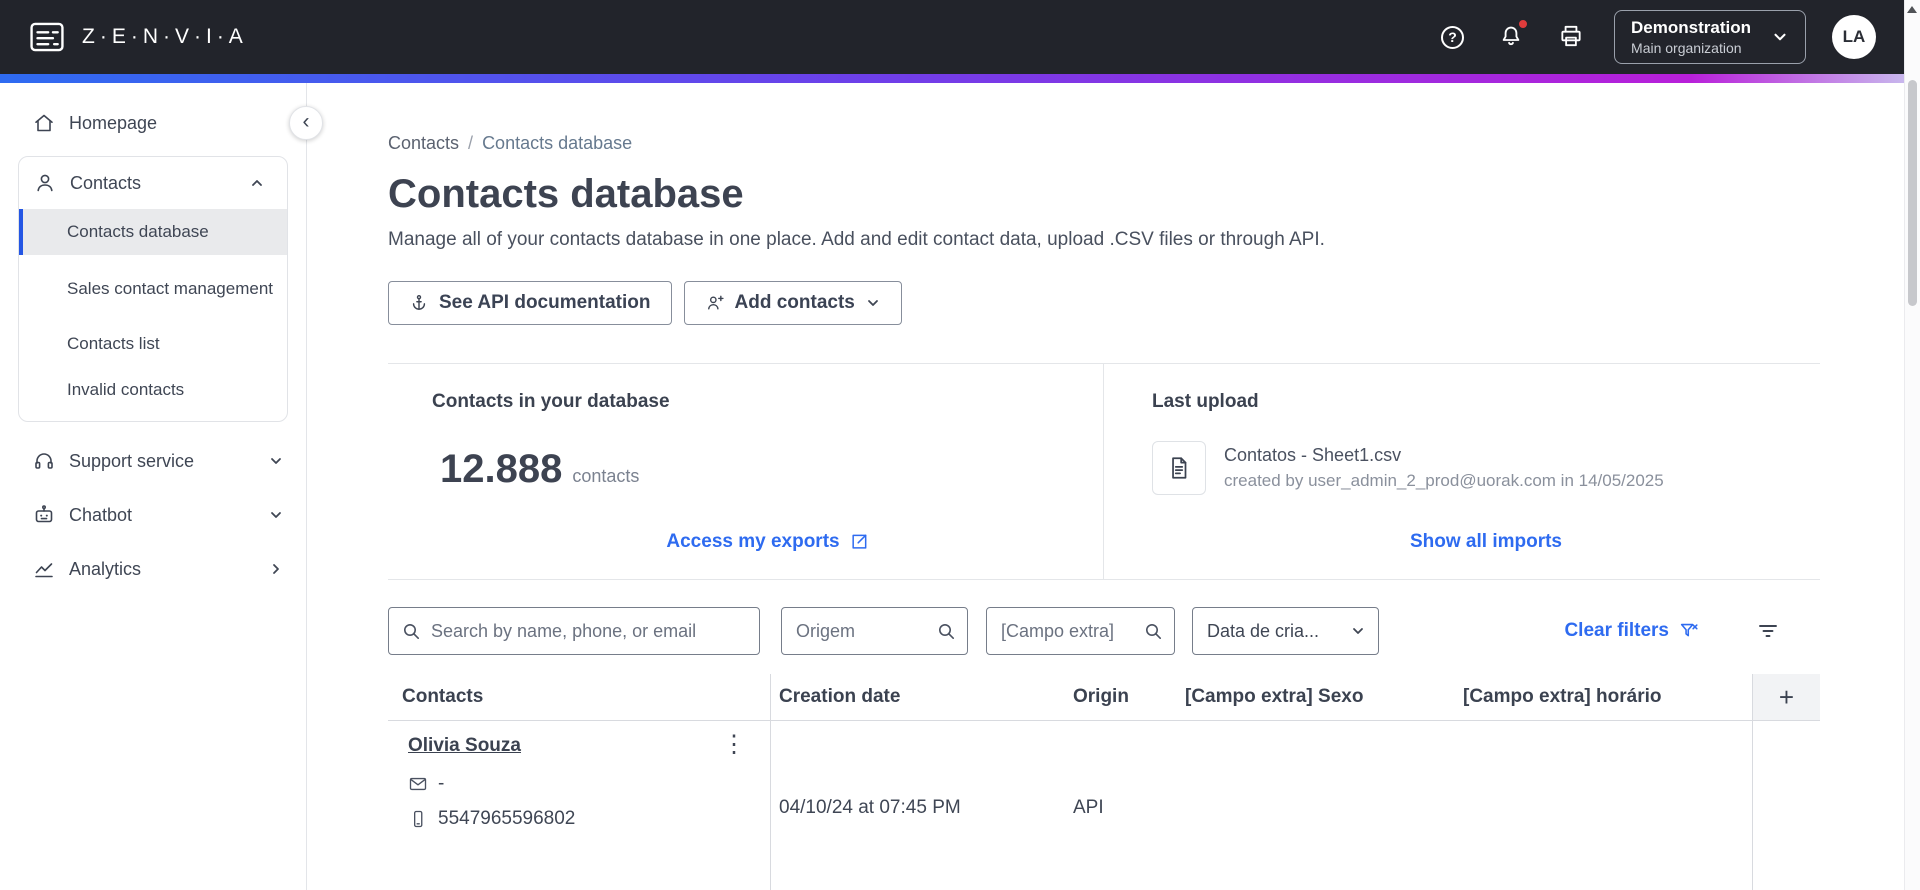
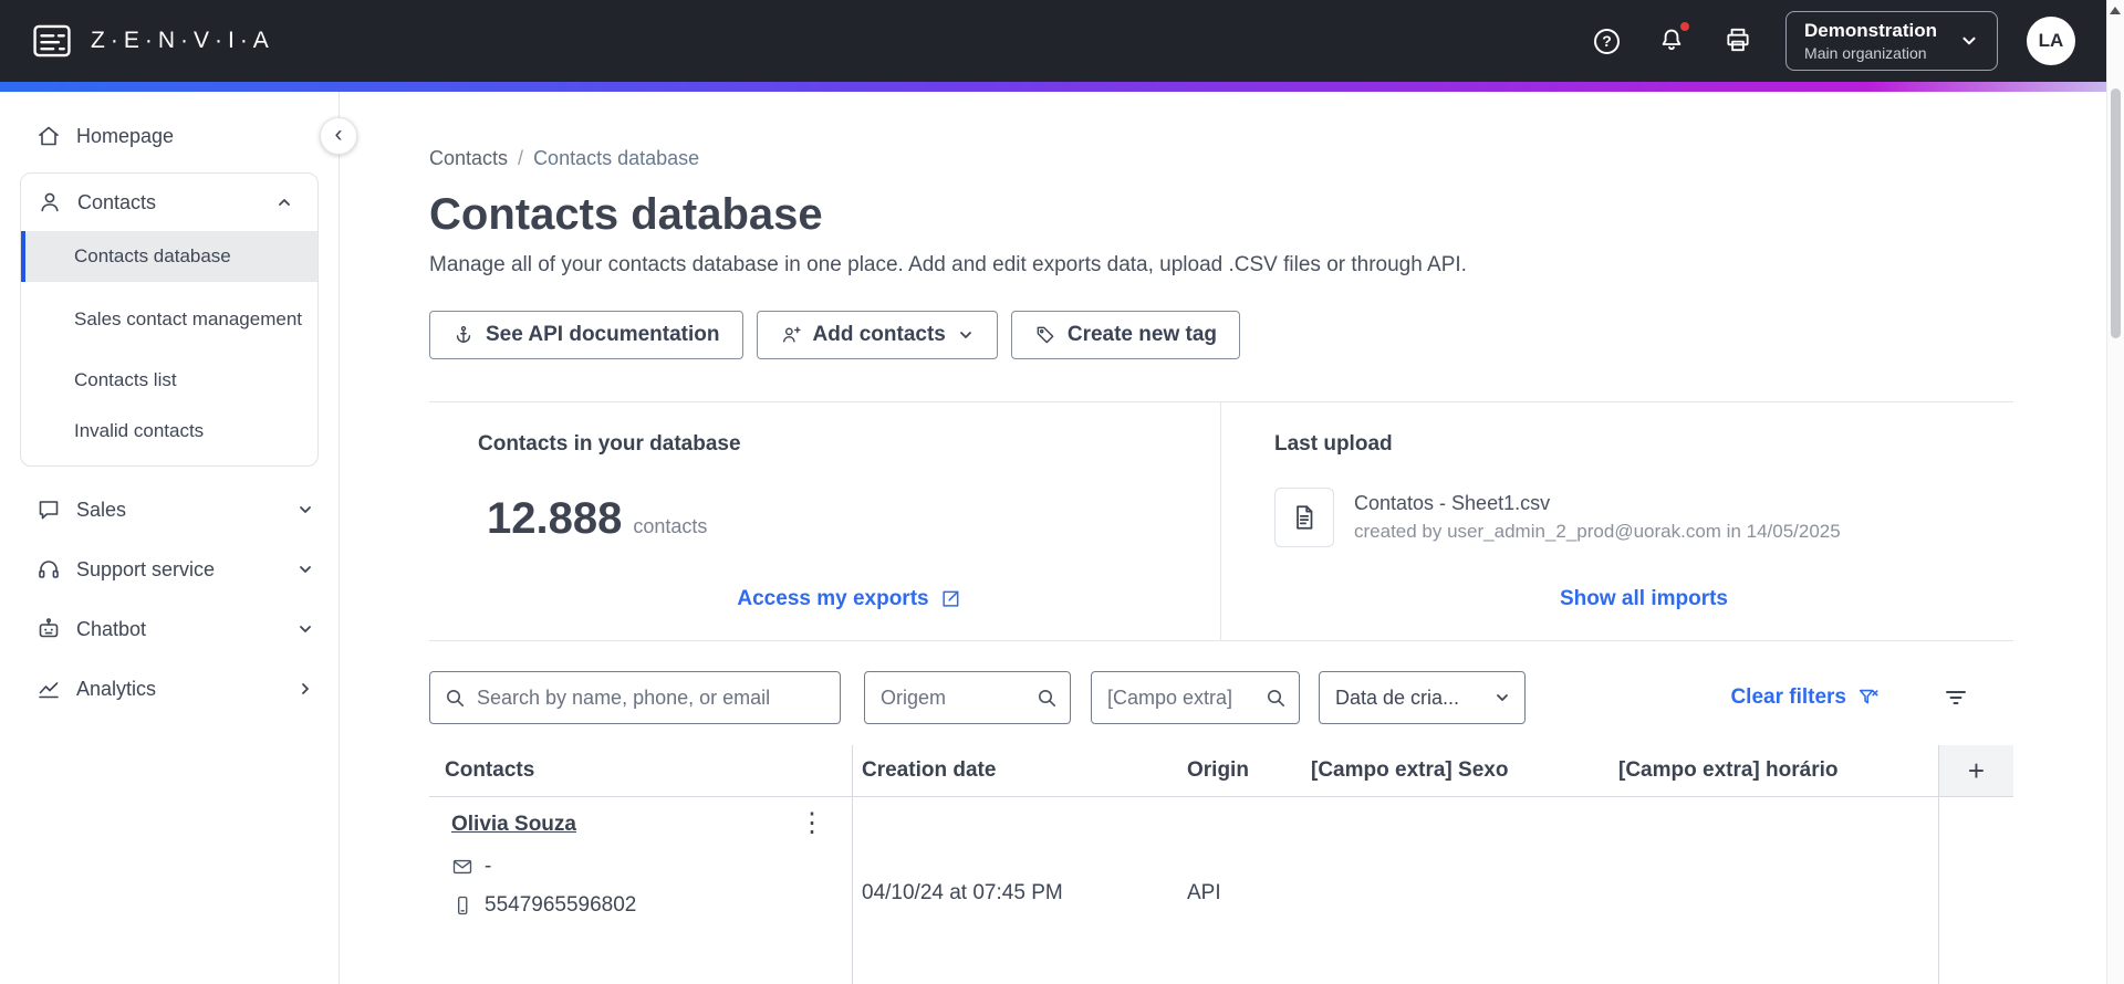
  Z·E·N·V·I·A
  ?
  Demonstration
  Main organization
  LA
  ‹
  Homepage
  Contacts
  Contacts database
  Sales contact management
  Contacts list
  Invalid contacts
+ Sales
  Support service
  Chatbot
  Analytics
  Contacts
  /
  Contacts database
  Contacts database
- Manage all of your contacts database in one place. Add and edit contact data, upload .CSV files or through API.
+ Manage all of your contacts database in one place. Add and edit exports data, upload .CSV files or through API.
  See API documentation
  Add contacts
+ Create new tag
  Contacts in your database
  12.888
  contacts
  Access my exports
  Last upload
  Contatos - Sheet1.csv
  created by user_admin_2_prod@uorak.com in 14/05/2025
  Show all imports
  Search by name, phone, or email
  Origem
  [Campo extra]
  Data de cria...
  Clear filters
  Contacts
  Creation date
  Origin
  [Campo extra] Sexo
  [Campo extra] horário
  +
  Olivia Souza
  ⋮
  -
  5547965596802
  04/10/24 at 07:45 PM
  API
